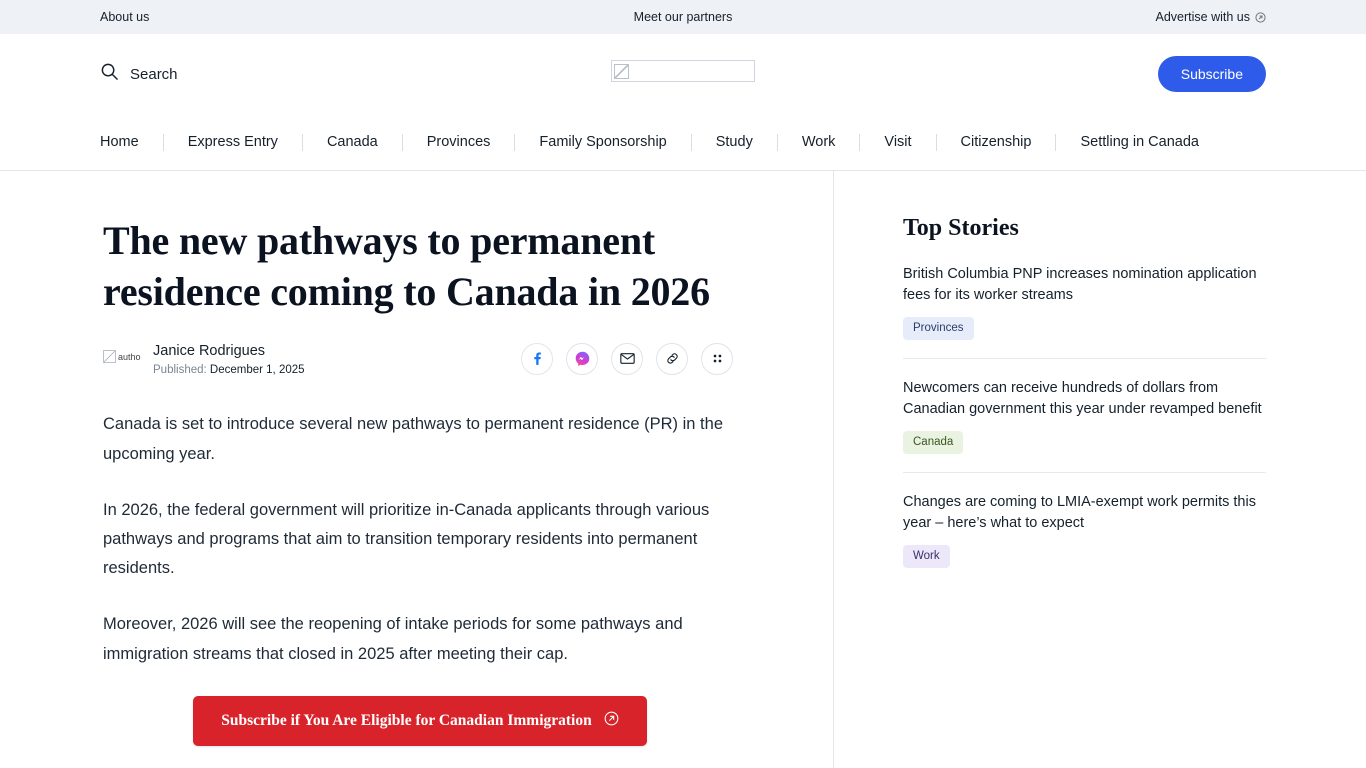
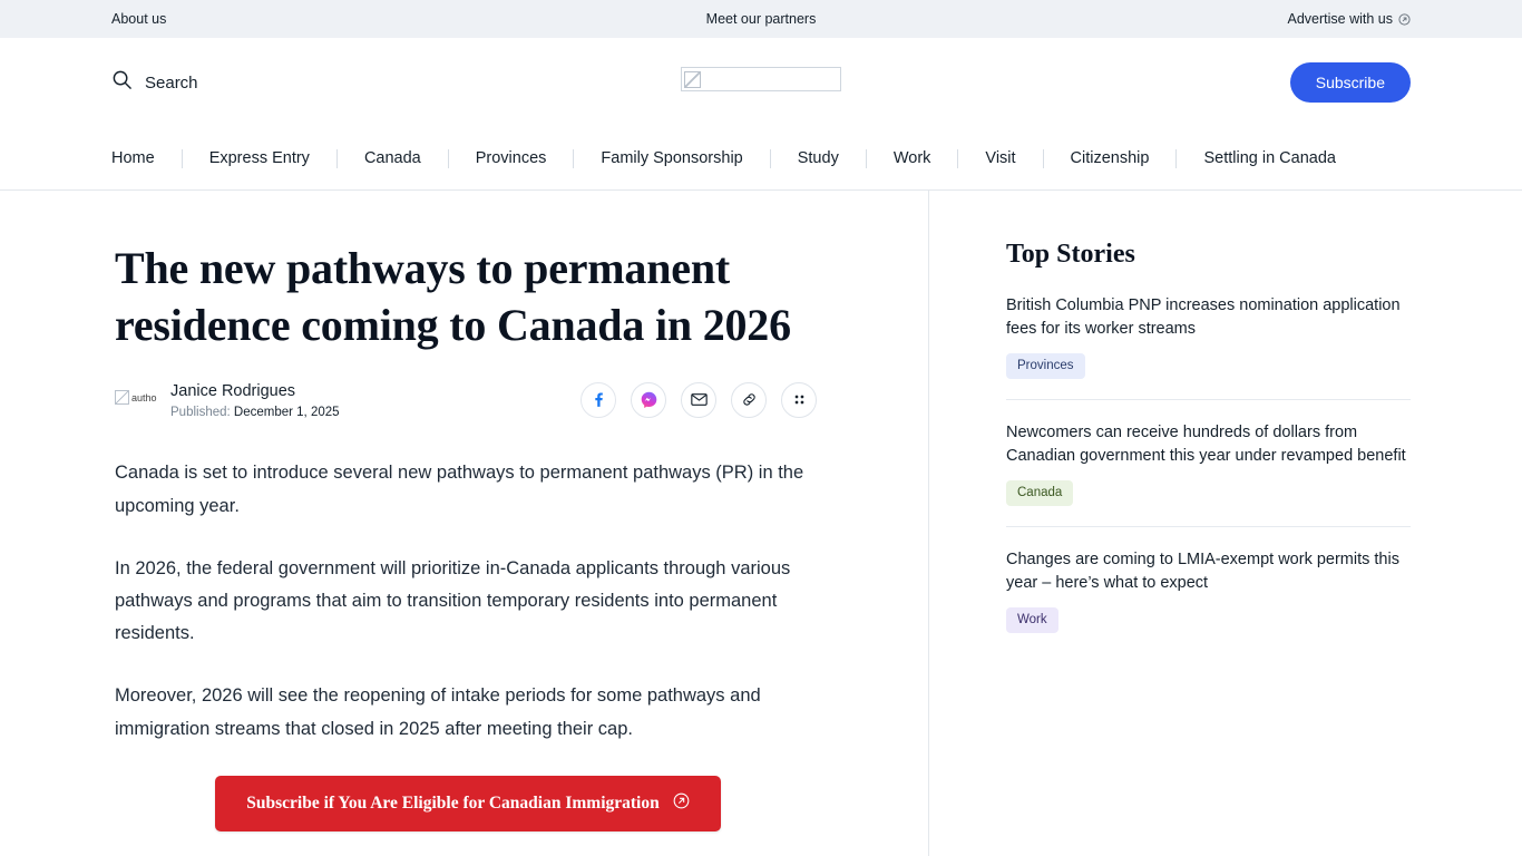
  About us
  Meet our partners
  Advertise with us
  Search
  Subscribe
  Home
  Express Entry
  Canada
  Provinces
  Family Sponsorship
  Study
  Work
  Visit
  Citizenship
  Settling in Canada
  The new pathways to permanent residence coming to Canada in 2026
  autho
  Janice Rodrigues
  Published: December 1, 2025
- Canada is set to introduce several new pathways to permanent residence (PR) in the upcoming year.
+ Canada is set to introduce several new pathways to permanent pathways (PR) in the upcoming year.
  In 2026, the federal government will prioritize in-Canada applicants through various pathways and programs that aim to transition temporary residents into permanent residents.
  Moreover, 2026 will see the reopening of intake periods for some pathways and immigration streams that closed in 2025 after meeting their cap.
  Subscribe if You Are Eligible for Canadian Immigration
  Top Stories
  British Columbia PNP increases nomination application fees for its worker streams
  Provinces
  Newcomers can receive hundreds of dollars from Canadian government this year under revamped benefit
  Canada
  Changes are coming to LMIA-exempt work permits this year – here’s what to expect
  Work
